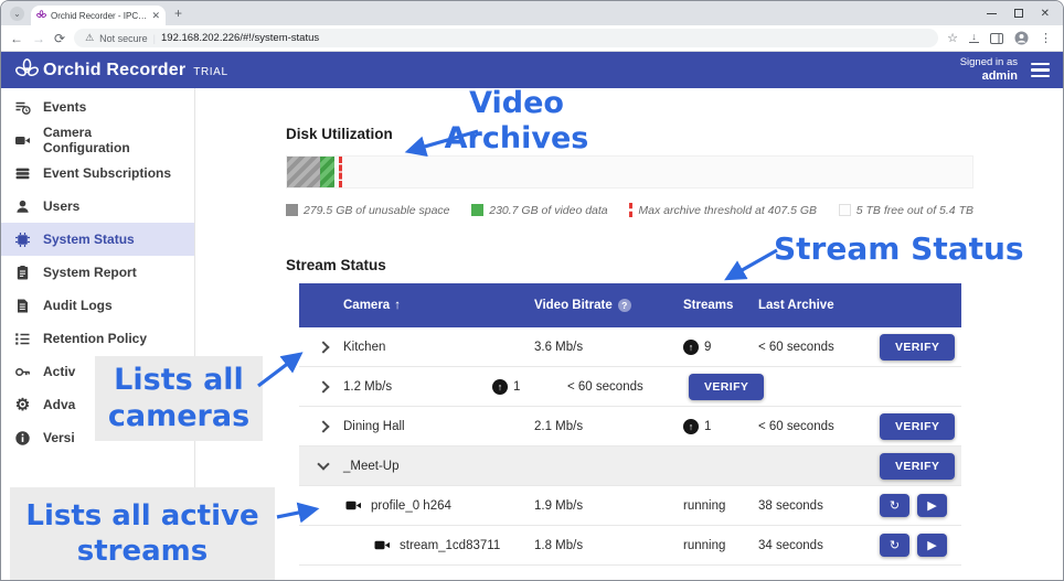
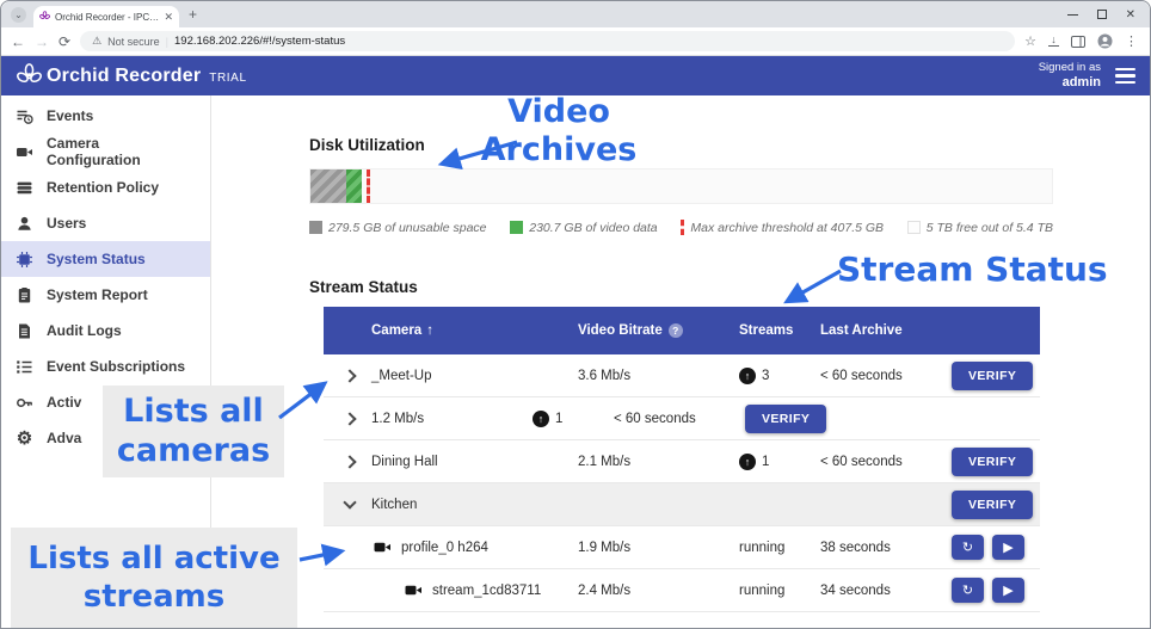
  ⌄
  Orchid Recorder - IPCon
  ✕
  +
  ✕
  ←
  →
  ⟳
  ⚠
  Not secure
  192.168.202.226/#!/system-status
  ☆
  ↓
  ⋮
  Orchid Recorder
  TRIAL
  Signed in as
  admin
  Events
  Camera Configuration
- Event Subscriptions
+ Retention Policy
  Users
  System Status
  System Report
  Audit Logs
- Retention Policy
+ Event Subscriptions
  Activ
  ⚙
  Adva
- Versi
  Disk Utilization
  279.5 GB of unusable space
  230.7 GB of video data
  Max archive threshold at 407.5 GB
  5 TB free out of 5.4 TB
  Stream Status
  Camera
  ↑
  Video Bitrate
  ?
  Streams
  Last Archive
- Kitchen
+ _Meet-Up
  3.6 Mb/s
  ↑
- 9
+ 3
  < 60 seconds
  VERIFY
  1.2 Mb/s
  ↑
  1
  < 60 seconds
  VERIFY
  Dining Hall
  2.1 Mb/s
  ↑
  1
  < 60 seconds
  VERIFY
- _Meet-Up
+ Kitchen
  VERIFY
  profile_0 h264
  1.9 Mb/s
  running
  38 seconds
  ↻
  ▶
  stream_1cd83711
- 1.8 Mb/s
+ 2.4 Mb/s
  running
  34 seconds
  ↻
  ▶
  Video
  rchives
  Stream Status
  Lists all
  cameras
  Lists all active
  streams
